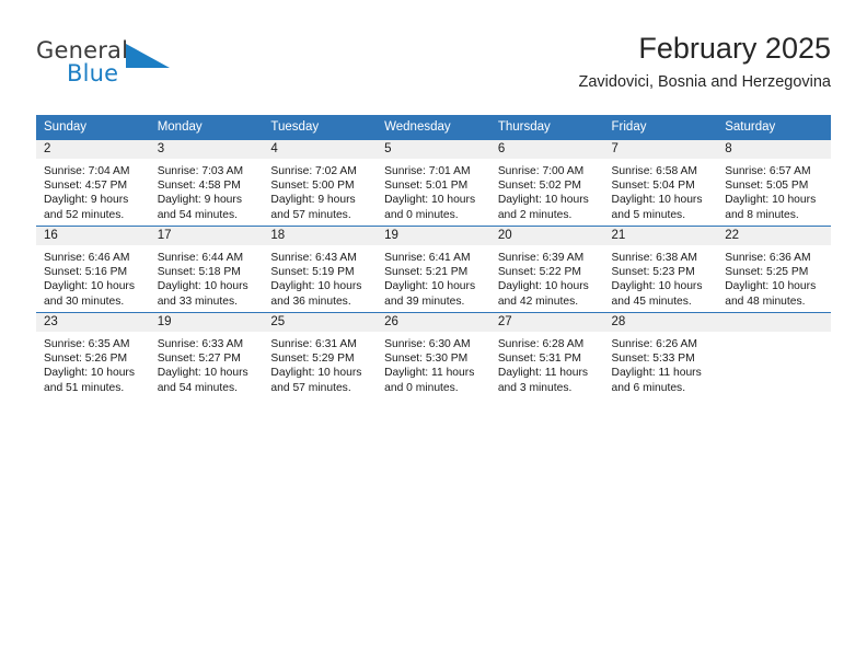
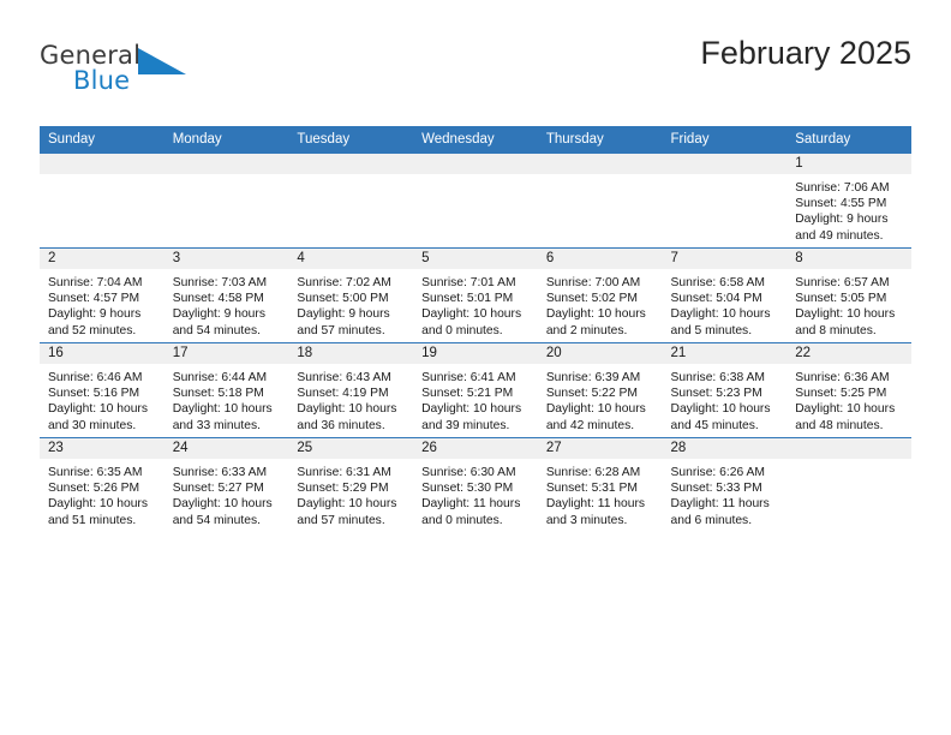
  General
  Blue
  February 2025
- Zavidovici, Bosnia and Herzegovina
  Sunday	Monday	Tuesday	Wednesday	Thursday	Friday	Saturday
+ 						1 Sunrise: 7:06 AM Sunset: 4:55 PM Daylight: 9 hours and 49 minutes.
  2 Sunrise: 7:04 AM Sunset: 4:57 PM Daylight: 9 hours and 52 minutes.	3 Sunrise: 7:03 AM Sunset: 4:58 PM Daylight: 9 hours and 54 minutes.	4 Sunrise: 7:02 AM Sunset: 5:00 PM Daylight: 9 hours and 57 minutes.	5 Sunrise: 7:01 AM Sunset: 5:01 PM Daylight: 10 hours and 0 minutes.	6 Sunrise: 7:00 AM Sunset: 5:02 PM Daylight: 10 hours and 2 minutes.	7 Sunrise: 6:58 AM Sunset: 5:04 PM Daylight: 10 hours and 5 minutes.	8 Sunrise: 6:57 AM Sunset: 5:05 PM Daylight: 10 hours and 8 minutes.
- 16 Sunrise: 6:46 AM Sunset: 5:16 PM Daylight: 10 hours and 30 minutes.	17 Sunrise: 6:44 AM Sunset: 5:18 PM Daylight: 10 hours and 33 minutes.	18 Sunrise: 6:43 AM Sunset: 5:19 PM Daylight: 10 hours and 36 minutes.	19 Sunrise: 6:41 AM Sunset: 5:21 PM Daylight: 10 hours and 39 minutes.	20 Sunrise: 6:39 AM Sunset: 5:22 PM Daylight: 10 hours and 42 minutes.	21 Sunrise: 6:38 AM Sunset: 5:23 PM Daylight: 10 hours and 45 minutes.	22 Sunrise: 6:36 AM Sunset: 5:25 PM Daylight: 10 hours and 48 minutes.
+ 16 Sunrise: 6:46 AM Sunset: 5:16 PM Daylight: 10 hours and 30 minutes.	17 Sunrise: 6:44 AM Sunset: 5:18 PM Daylight: 10 hours and 33 minutes.	18 Sunrise: 6:43 AM Sunset: 4:19 PM Daylight: 10 hours and 36 minutes.	19 Sunrise: 6:41 AM Sunset: 5:21 PM Daylight: 10 hours and 39 minutes.	20 Sunrise: 6:39 AM Sunset: 5:22 PM Daylight: 10 hours and 42 minutes.	21 Sunrise: 6:38 AM Sunset: 5:23 PM Daylight: 10 hours and 45 minutes.	22 Sunrise: 6:36 AM Sunset: 5:25 PM Daylight: 10 hours and 48 minutes.
- 23 Sunrise: 6:35 AM Sunset: 5:26 PM Daylight: 10 hours and 51 minutes.	19 Sunrise: 6:33 AM Sunset: 5:27 PM Daylight: 10 hours and 54 minutes.	25 Sunrise: 6:31 AM Sunset: 5:29 PM Daylight: 10 hours and 57 minutes.	26 Sunrise: 6:30 AM Sunset: 5:30 PM Daylight: 11 hours and 0 minutes.	27 Sunrise: 6:28 AM Sunset: 5:31 PM Daylight: 11 hours and 3 minutes.	28 Sunrise: 6:26 AM Sunset: 5:33 PM Daylight: 11 hours and 6 minutes.
+ 23 Sunrise: 6:35 AM Sunset: 5:26 PM Daylight: 10 hours and 51 minutes.	24 Sunrise: 6:33 AM Sunset: 5:27 PM Daylight: 10 hours and 54 minutes.	25 Sunrise: 6:31 AM Sunset: 5:29 PM Daylight: 10 hours and 57 minutes.	26 Sunrise: 6:30 AM Sunset: 5:30 PM Daylight: 11 hours and 0 minutes.	27 Sunrise: 6:28 AM Sunset: 5:31 PM Daylight: 11 hours and 3 minutes.	28 Sunrise: 6:26 AM Sunset: 5:33 PM Daylight: 11 hours and 6 minutes.
